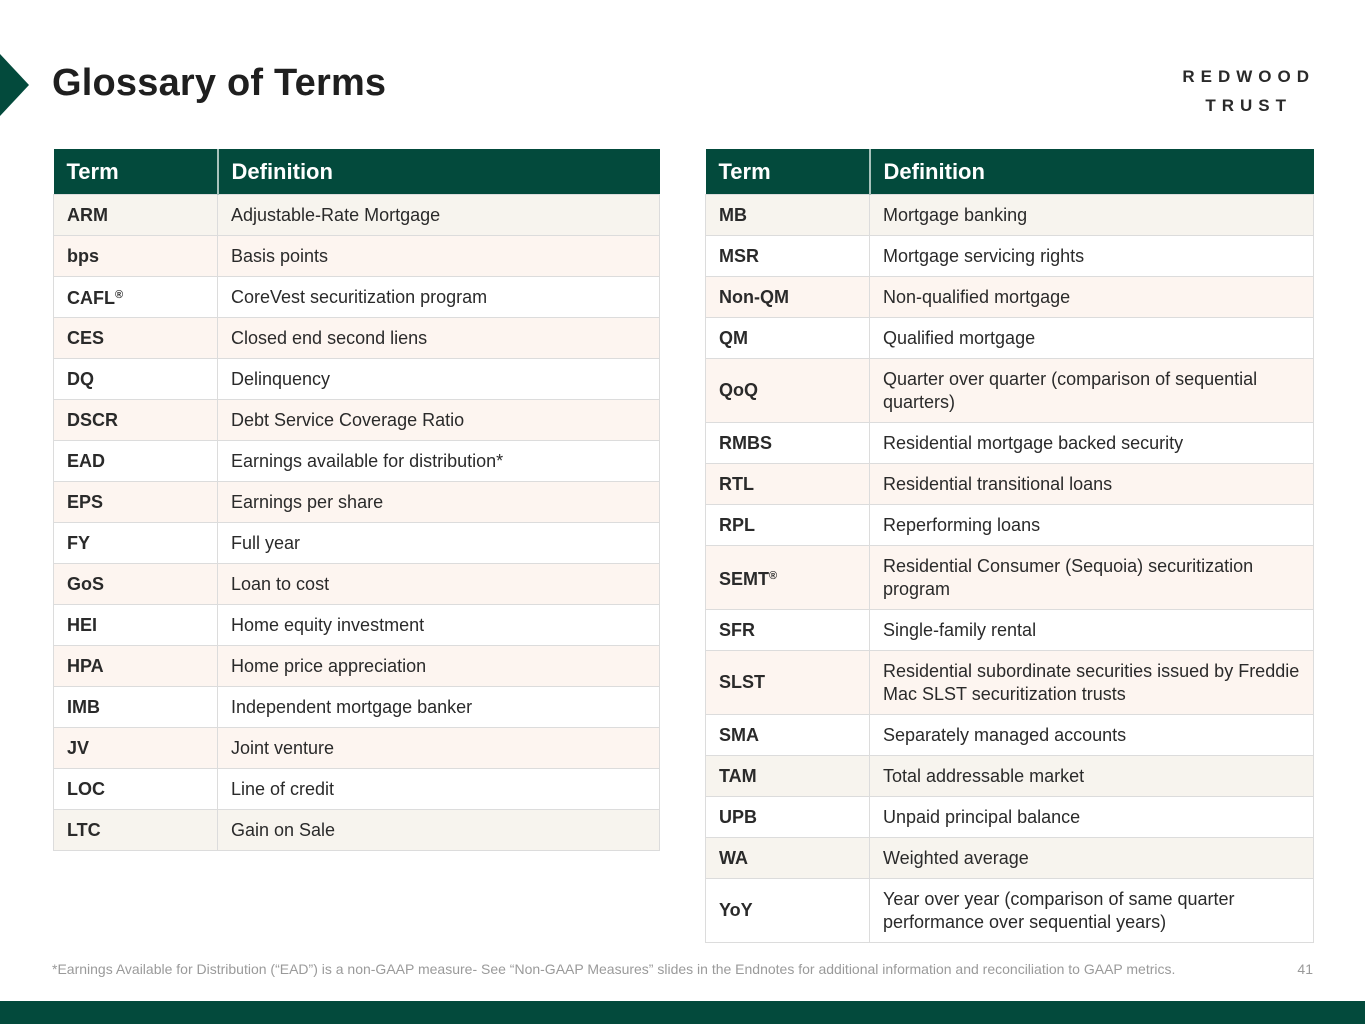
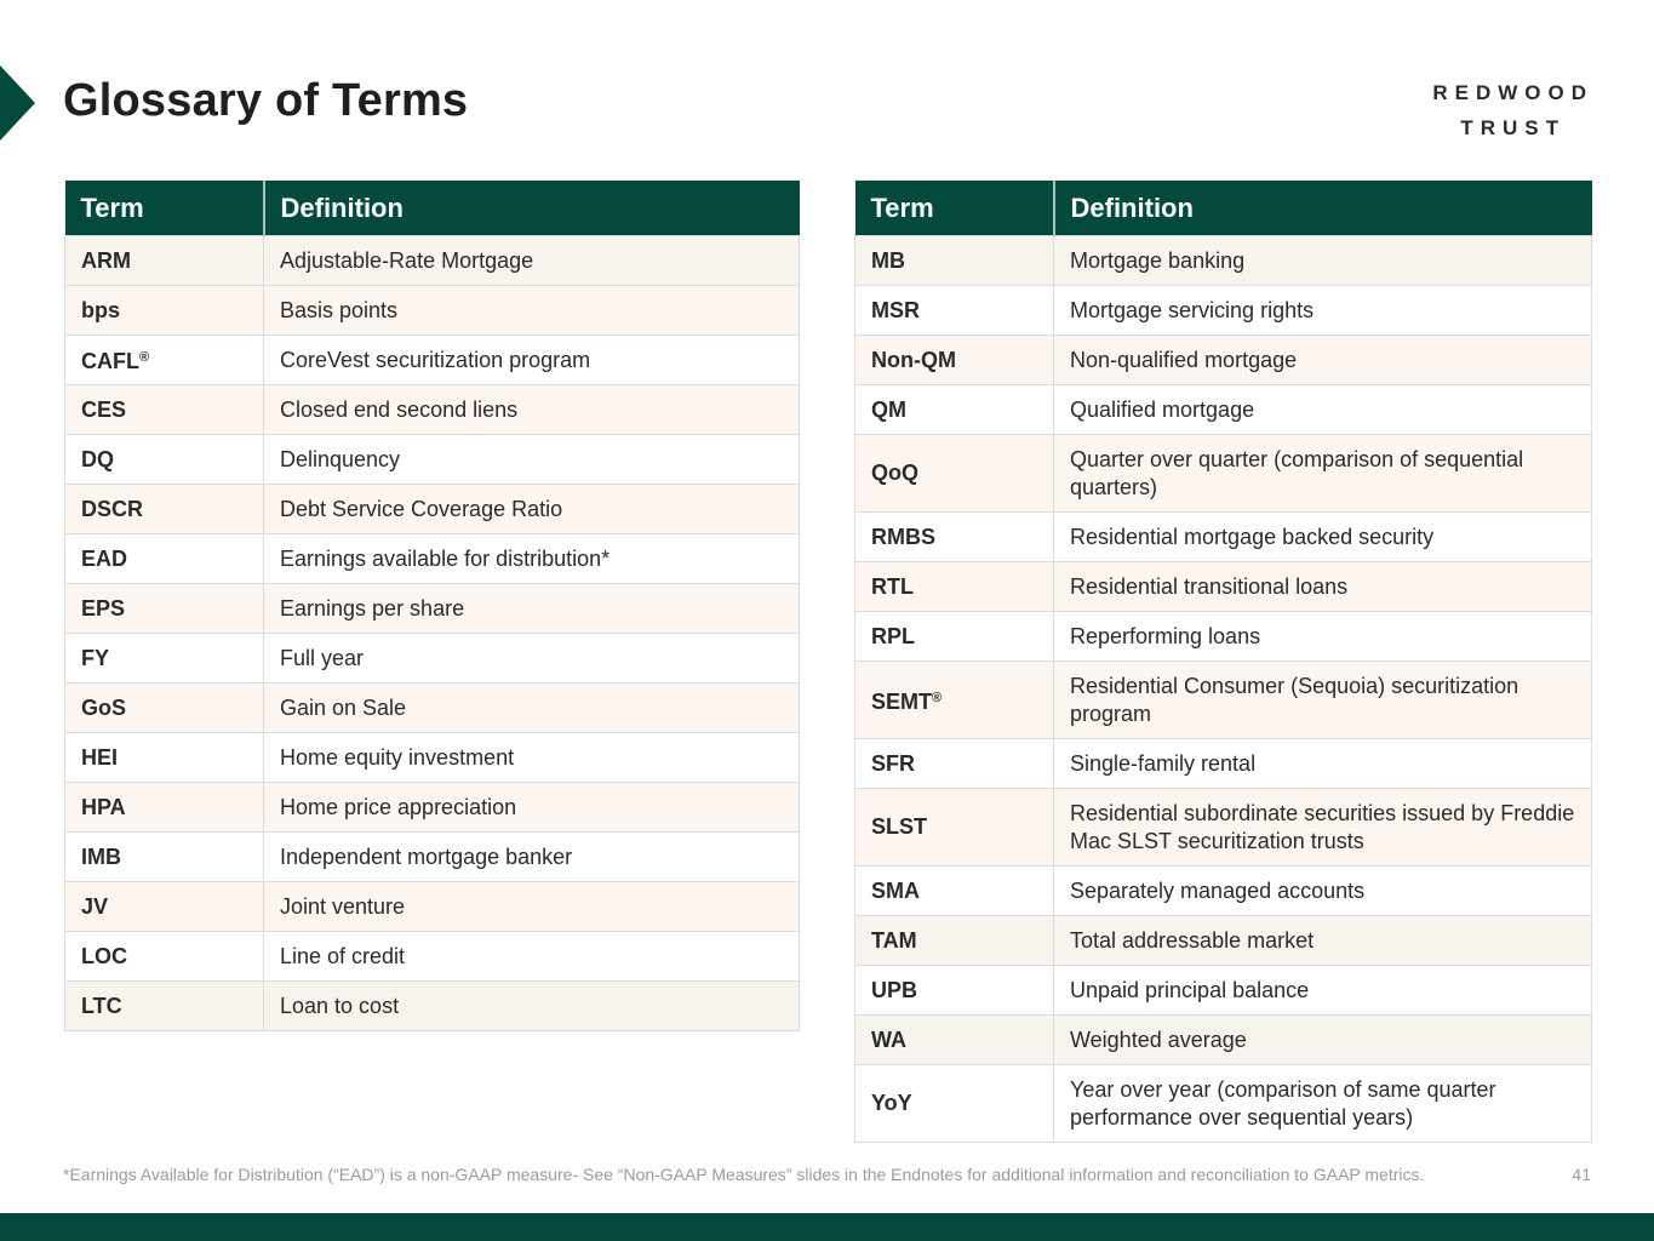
  Glossary of Terms
  REDWOOD
  TRUST
  Term	Definition
  ARM	Adjustable-Rate Mortgage
  bps	Basis points
  CAFL®	CoreVest securitization program
  CES	Closed end second liens
  DQ	Delinquency
  DSCR	Debt Service Coverage Ratio
  EAD	Earnings available for distribution*
  EPS	Earnings per share
  FY	Full year
- GoS	Loan to cost
+ GoS	Gain on Sale
  HEI	Home equity investment
  HPA	Home price appreciation
  IMB	Independent mortgage banker
  JV	Joint venture
  LOC	Line of credit
- LTC	Gain on Sale
+ LTC	Loan to cost
  Term	Definition
  MB	Mortgage banking
  MSR	Mortgage servicing rights
  Non-QM	Non-qualified mortgage
  QM	Qualified mortgage
  QoQ	Quarter over quarter (comparison of sequential quarters)
  RMBS	Residential mortgage backed security
  RTL	Residential transitional loans
  RPL	Reperforming loans
  SEMT®	Residential Consumer (Sequoia) securitization program
  SFR	Single-family rental
  SLST	Residential subordinate securities issued by Freddie Mac SLST securitization trusts
  SMA	Separately managed accounts
  TAM	Total addressable market
  UPB	Unpaid principal balance
  WA	Weighted average
  YoY	Year over year (comparison of same quarter performance over sequential years)
  *Earnings Available for Distribution (“EAD”) is a non-GAAP measure- See “Non-GAAP Measures” slides in the Endnotes for additional information and reconciliation to GAAP metrics.
  41
